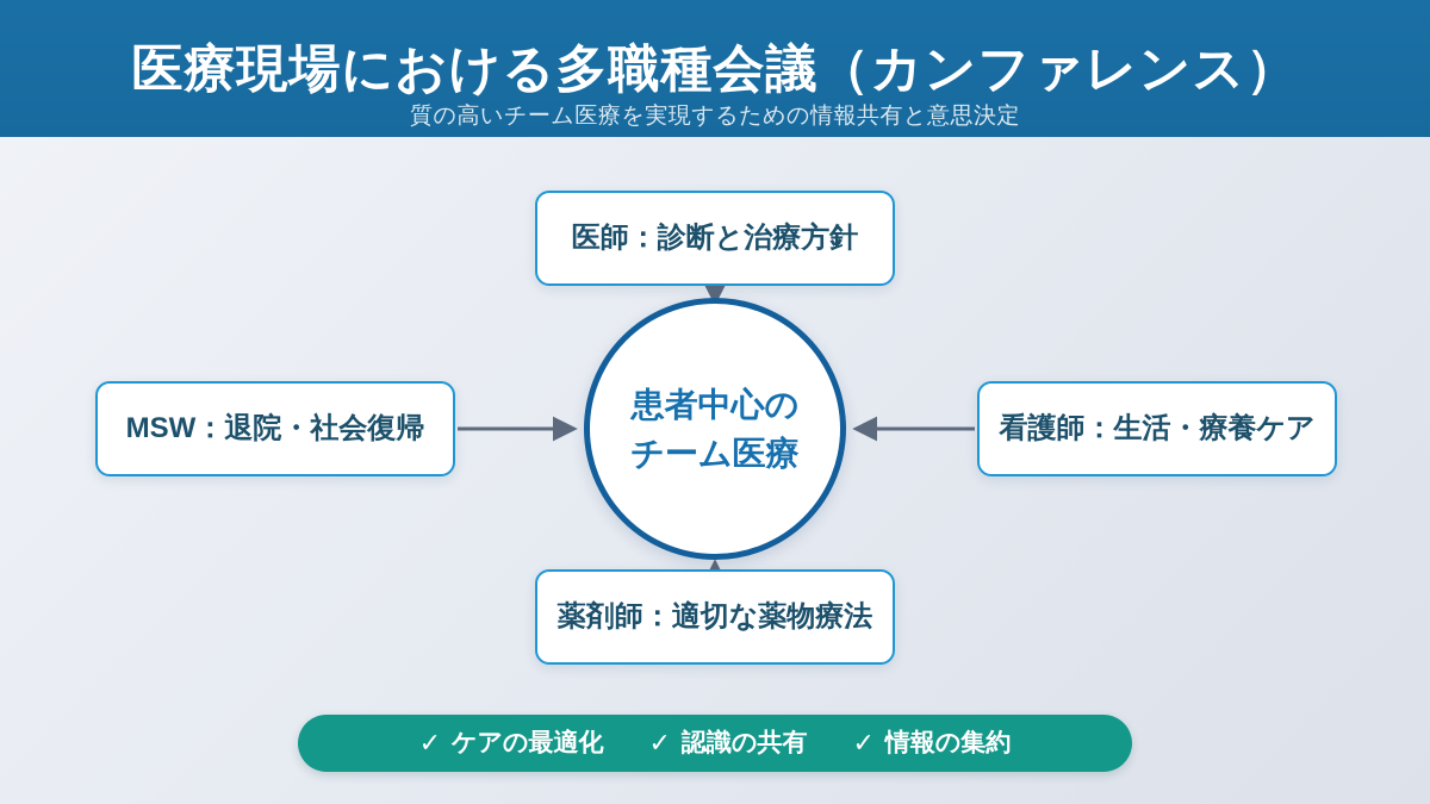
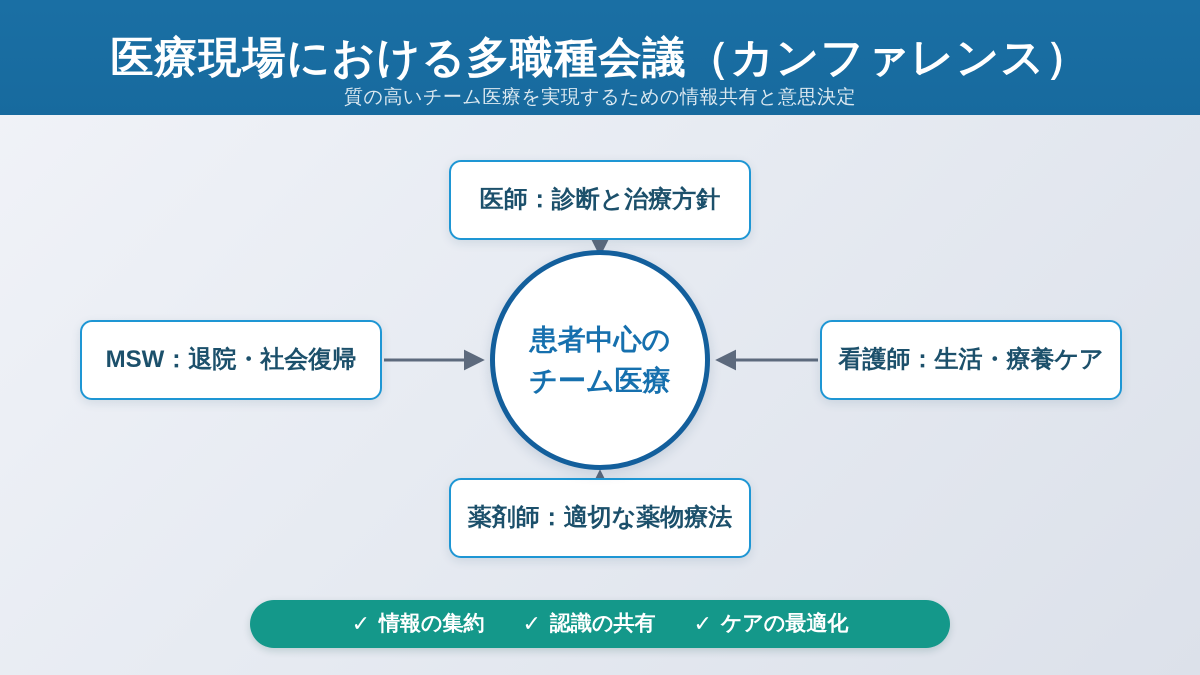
  医療現場における多職種会議（カンファレンス）
  質の高いチーム医療を実現するための情報共有と意思決定
  医師：診断と治療方針
  MSW：退院・社会復帰
  看護師：生活・療養ケア
  薬剤師：適切な薬物療法
  患者中心の
  チーム医療
  ✓
- ケアの最適化
+ 情報の集約
  ✓
  認識の共有
  ✓
- 情報の集約
+ ケアの最適化
